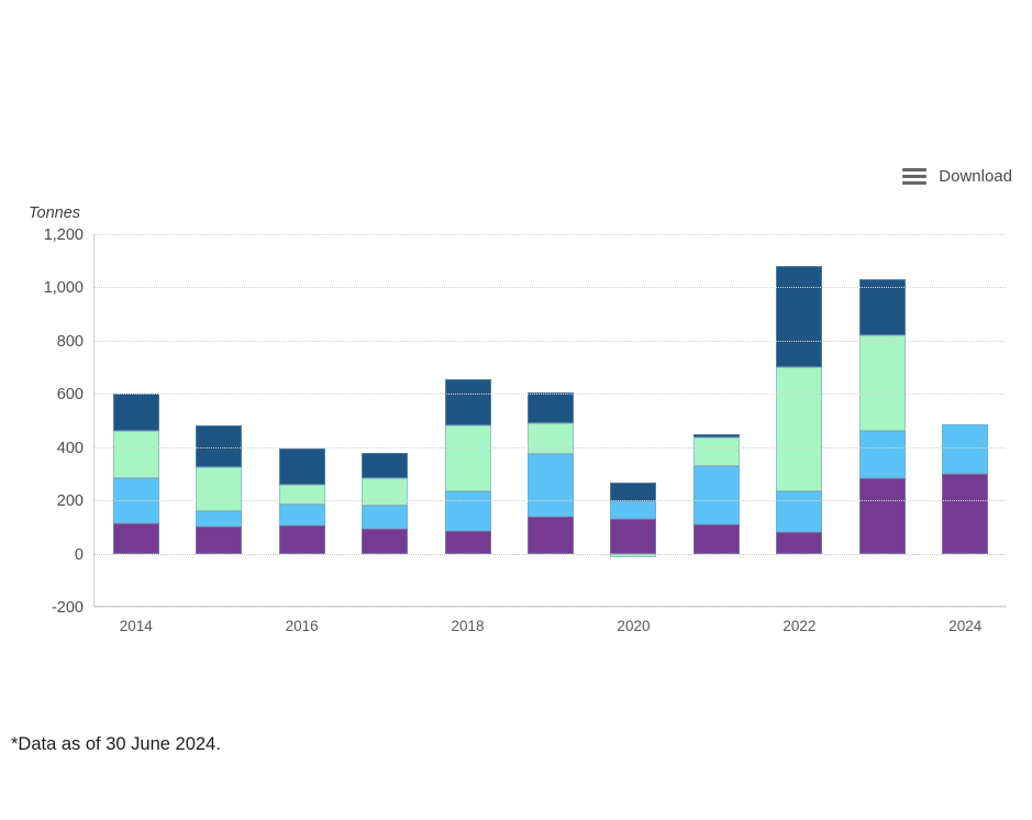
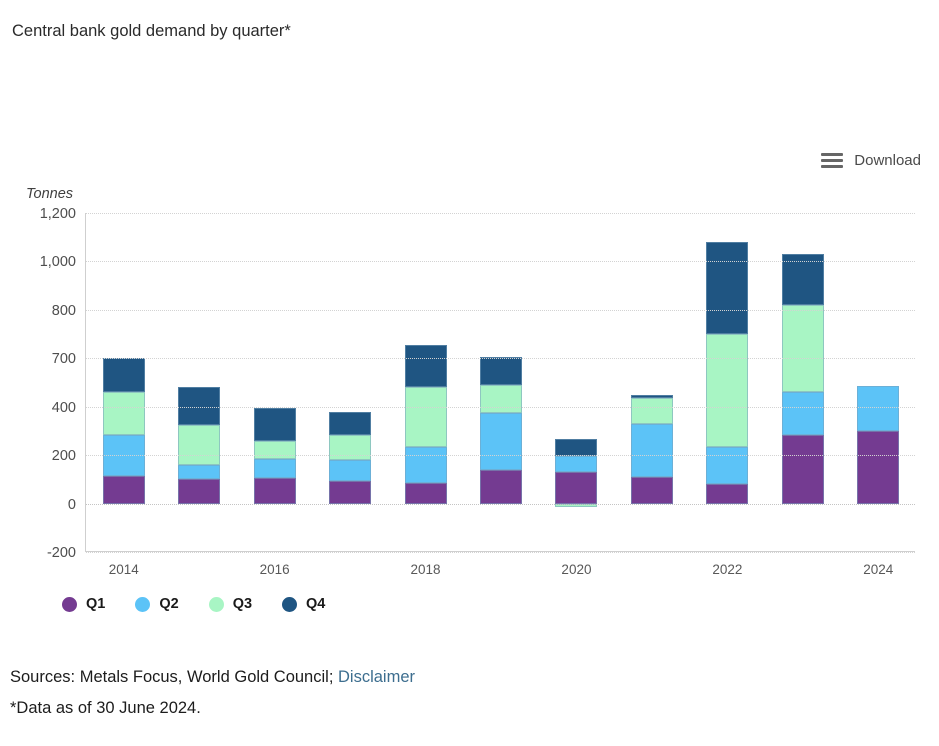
+ Central bank gold demand by quarter*
  Download
  Tonnes
  -200
  0
  200
  400
- 600
+ 700
  800
  1,000
  1,200
  2014
  2016
  2018
  2020
  2022
  2024
+ Q1
+ Q2
+ Q3
+ Q4
+ Sources: Metals Focus, World Gold Council; Disclaimer
  *Data as of 30 June 2024.
